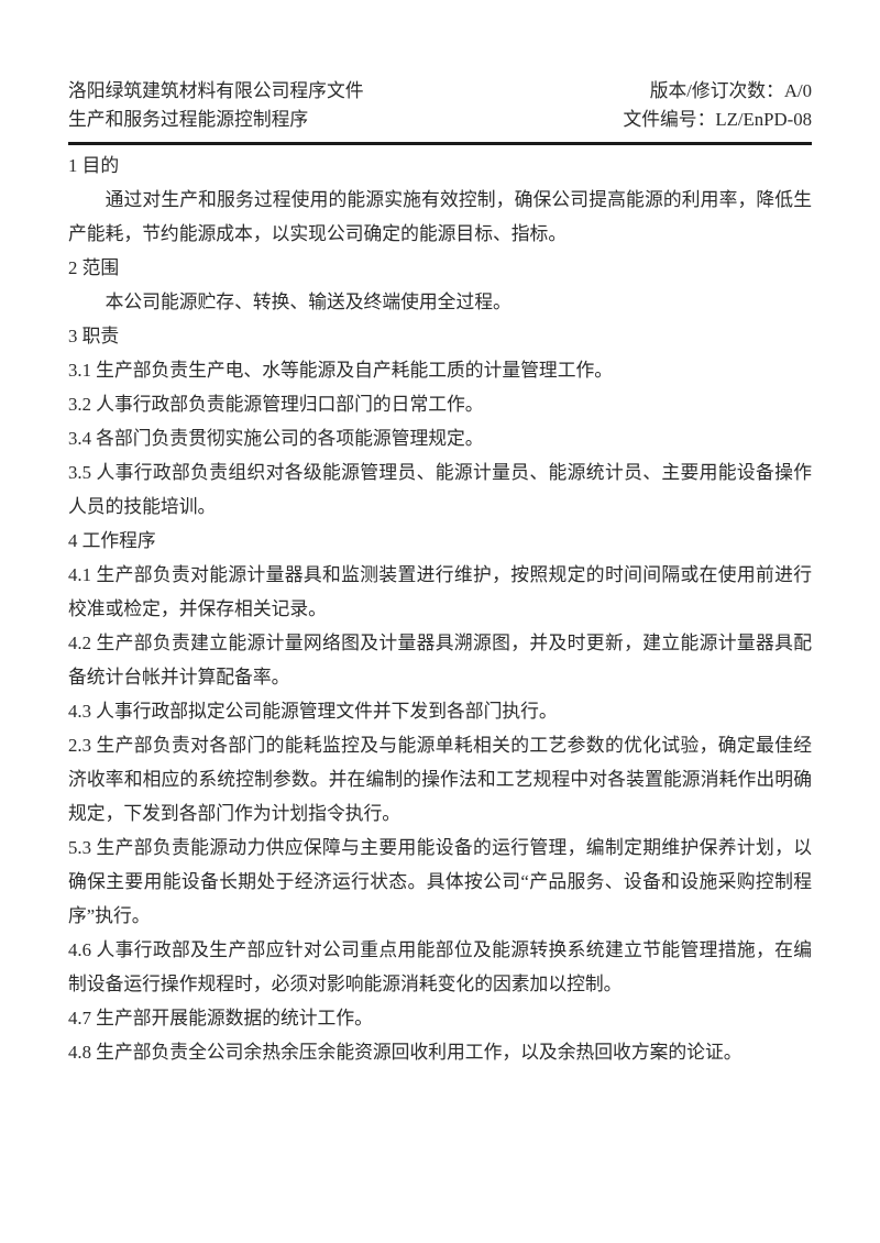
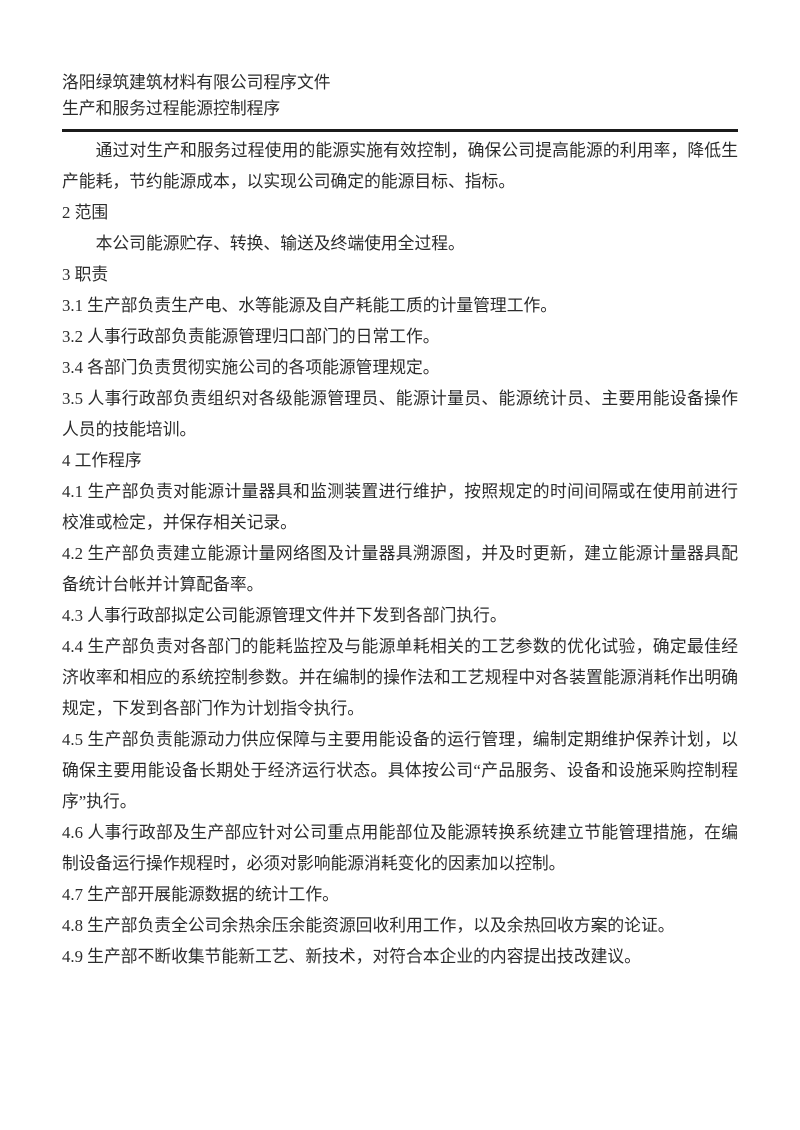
  洛阳绿筑建筑材料有限公司程序文件
  生产和服务过程能源控制程序
- 版本/修订次数：A/0
- 文件编号：LZ/EnPD-08
- 1 目的
  通过对生产和服务过程使用的能源实施有效控制，确保公司提高能源的利用率，降低生产能耗，节约能源成本，以实现公司确定的能源目标、指标。
  2 范围
  本公司能源贮存、转换、输送及终端使用全过程。
  3 职责
  3.1 生产部负责生产电、水等能源及自产耗能工质的计量管理工作。
  3.2 人事行政部负责能源管理归口部门的日常工作。
  3.4 各部门负责贯彻实施公司的各项能源管理规定。
  3.5 人事行政部负责组织对各级能源管理员、能源计量员、能源统计员、主要用能设备操作人员的技能培训。
  4 工作程序
  4.1 生产部负责对能源计量器具和监测装置进行维护，按照规定的时间间隔或在使用前进行校准或检定，并保存相关记录。
  4.2 生产部负责建立能源计量网络图及计量器具溯源图，并及时更新，建立能源计量器具配备统计台帐并计算配备率。
  4.3 人事行政部拟定公司能源管理文件并下发到各部门执行。
- 2.3 生产部负责对各部门的能耗监控及与能源单耗相关的工艺参数的优化试验，确定最佳经济收率和相应的系统控制参数。并在编制的操作法和工艺规程中对各装置能源消耗作出明确规定，下发到各部门作为计划指令执行。
+ 4.4 生产部负责对各部门的能耗监控及与能源单耗相关的工艺参数的优化试验，确定最佳经济收率和相应的系统控制参数。并在编制的操作法和工艺规程中对各装置能源消耗作出明确规定，下发到各部门作为计划指令执行。
- 5.3 生产部负责能源动力供应保障与主要用能设备的运行管理，编制定期维护保养计划，以确保主要用能设备长期处于经济运行状态。具体按公司“产品服务、设备和设施采购控制程序”执行。
+ 4.5 生产部负责能源动力供应保障与主要用能设备的运行管理，编制定期维护保养计划，以确保主要用能设备长期处于经济运行状态。具体按公司“产品服务、设备和设施采购控制程序”执行。
  4.6 人事行政部及生产部应针对公司重点用能部位及能源转换系统建立节能管理措施，在编制设备运行操作规程时，必须对影响能源消耗变化的因素加以控制。
  4.7 生产部开展能源数据的统计工作。
  4.8 生产部负责全公司余热余压余能资源回收利用工作，以及余热回收方案的论证。
+ 4.9 生产部不断收集节能新工艺、新技术，对符合本企业的内容提出技改建议。
